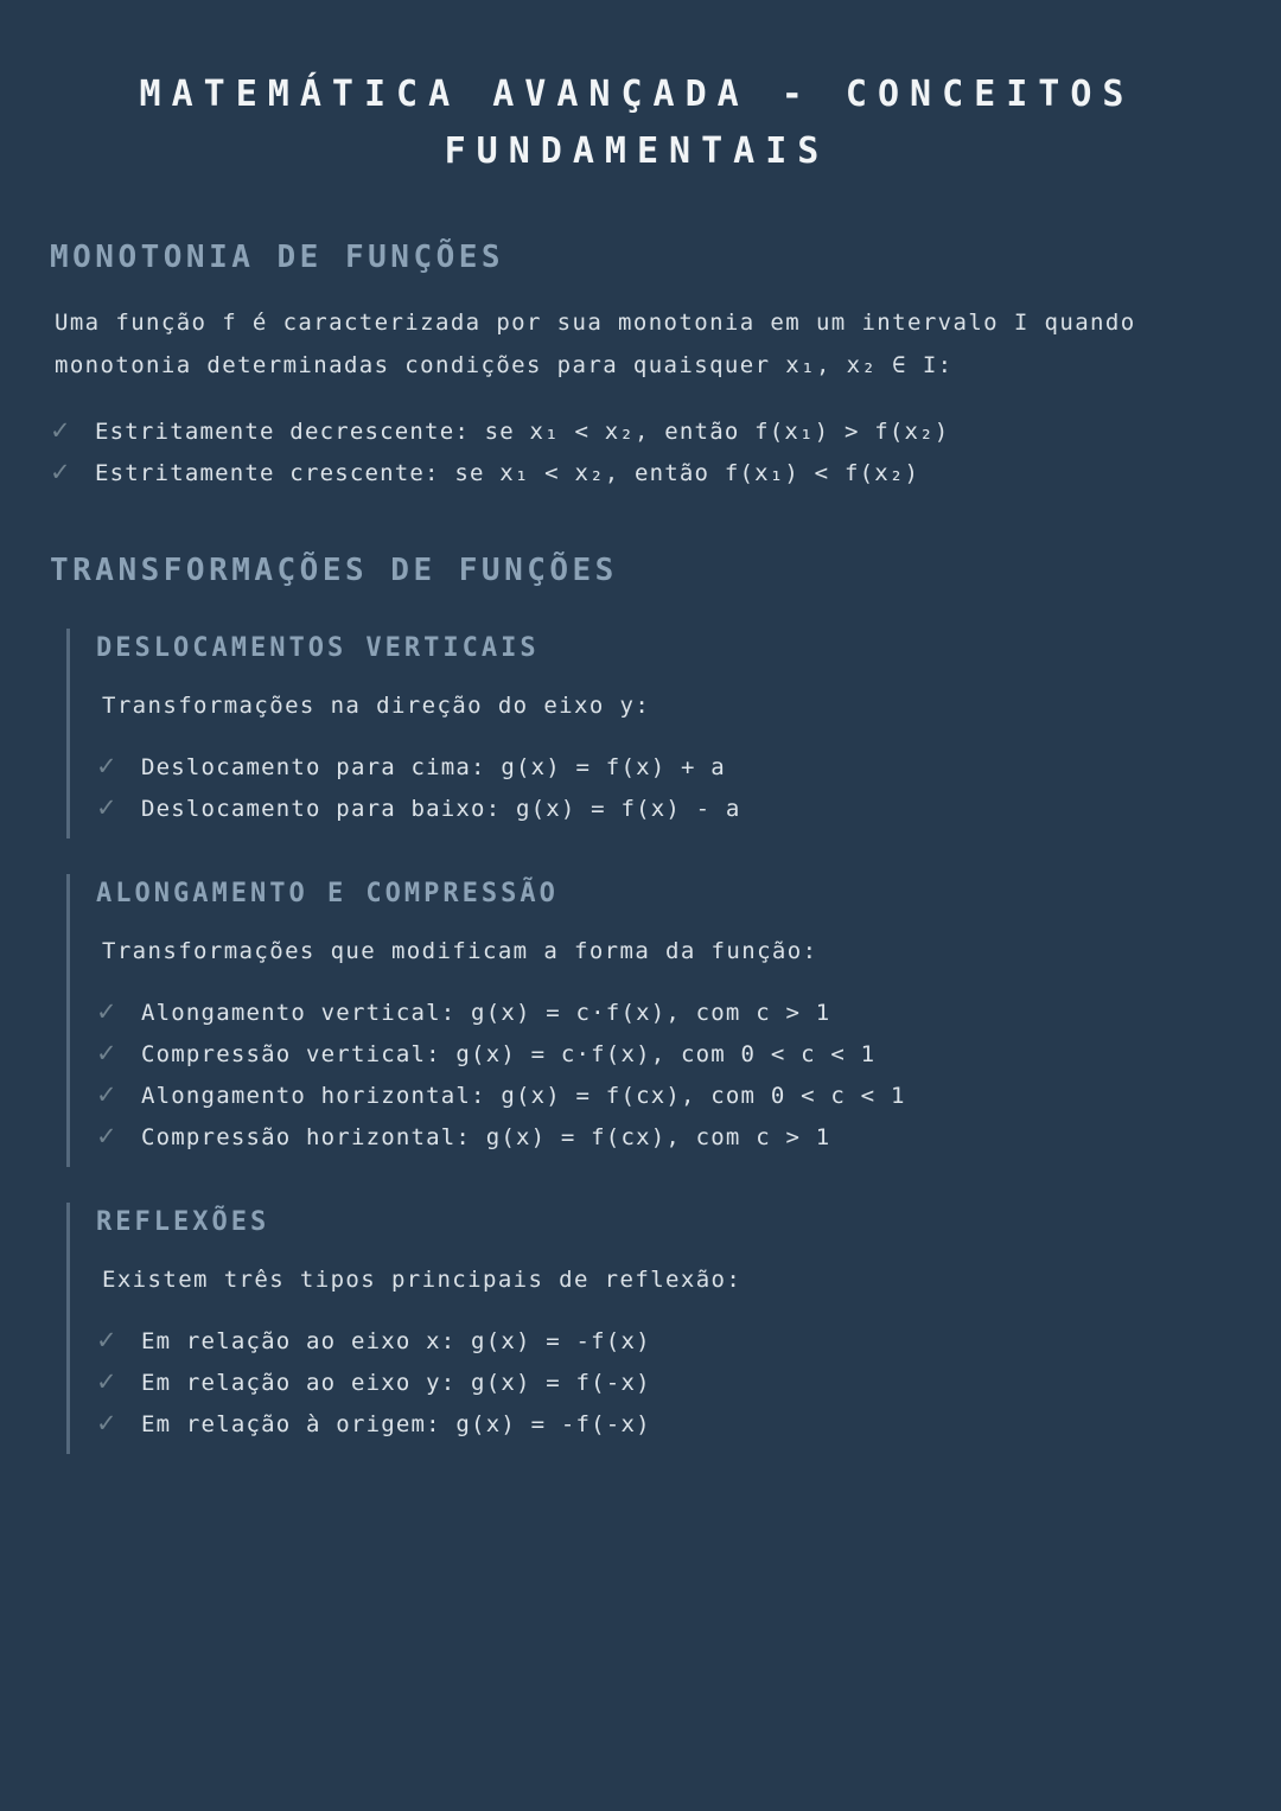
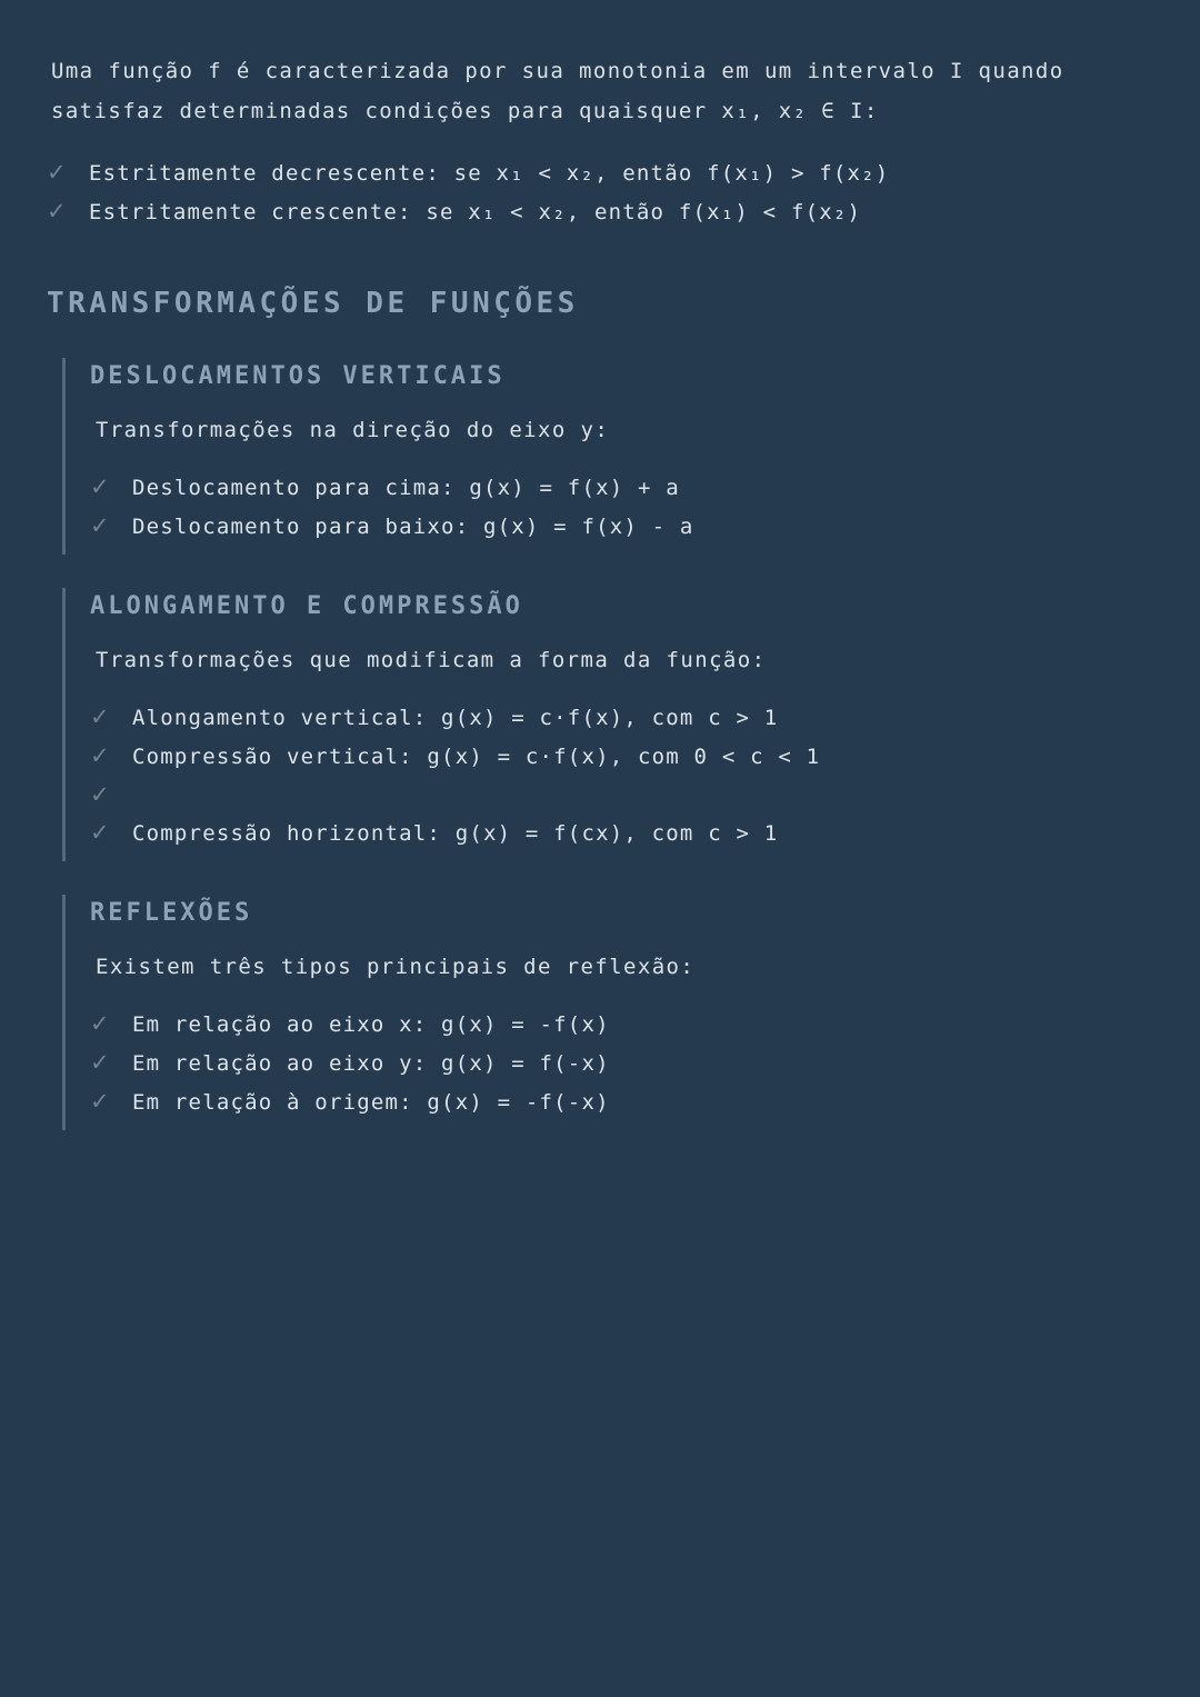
- MATEMÁTICA AVANÇADA - CONCEITOS FUNDAMENTAIS
- MONOTONIA DE FUNÇÕES
- Uma função f é caracterizada por sua monotonia em um intervalo I quando monotonia determinadas condições para quaisquer x₁, x₂ ∈ I:
+ Uma função f é caracterizada por sua monotonia em um intervalo I quando satisfaz determinadas condições para quaisquer x₁, x₂ ∈ I:
  ✓
  Estritamente decrescente: se x₁ < x₂, então f(x₁) > f(x₂)
  ✓
  Estritamente crescente: se x₁ < x₂, então f(x₁) < f(x₂)
  TRANSFORMAÇÕES DE FUNÇÕES
  DESLOCAMENTOS VERTICAIS
  Transformações na direção do eixo y:
  ✓
  Deslocamento para cima: g(x) = f(x) + a
  ✓
  Deslocamento para baixo: g(x) = f(x) - a
  ALONGAMENTO E COMPRESSÃO
  Transformações que modificam a forma da função:
  ✓
  Alongamento vertical: g(x) = c·f(x), com c > 1
  ✓
  Compressão vertical: g(x) = c·f(x), com 0 < c < 1
  ✓
- Alongamento horizontal: g(x) = f(cx), com 0 < c < 1
  ✓
  Compressão horizontal: g(x) = f(cx), com c > 1
  REFLEXÕES
  Existem três tipos principais de reflexão:
  ✓
  Em relação ao eixo x: g(x) = -f(x)
  ✓
  Em relação ao eixo y: g(x) = f(-x)
  ✓
  Em relação à origem: g(x) = -f(-x)
